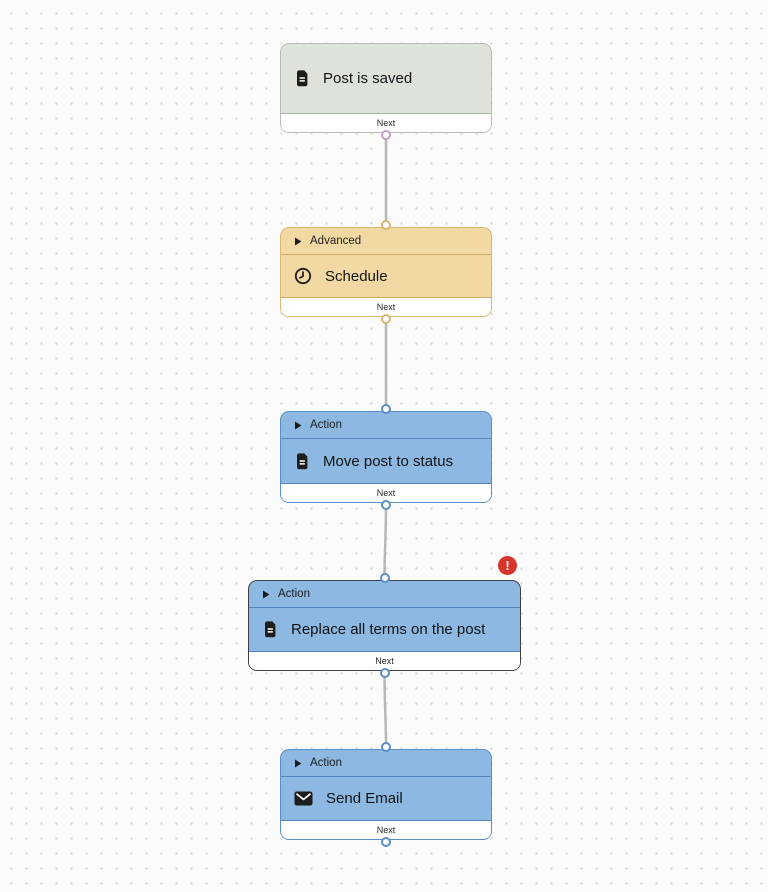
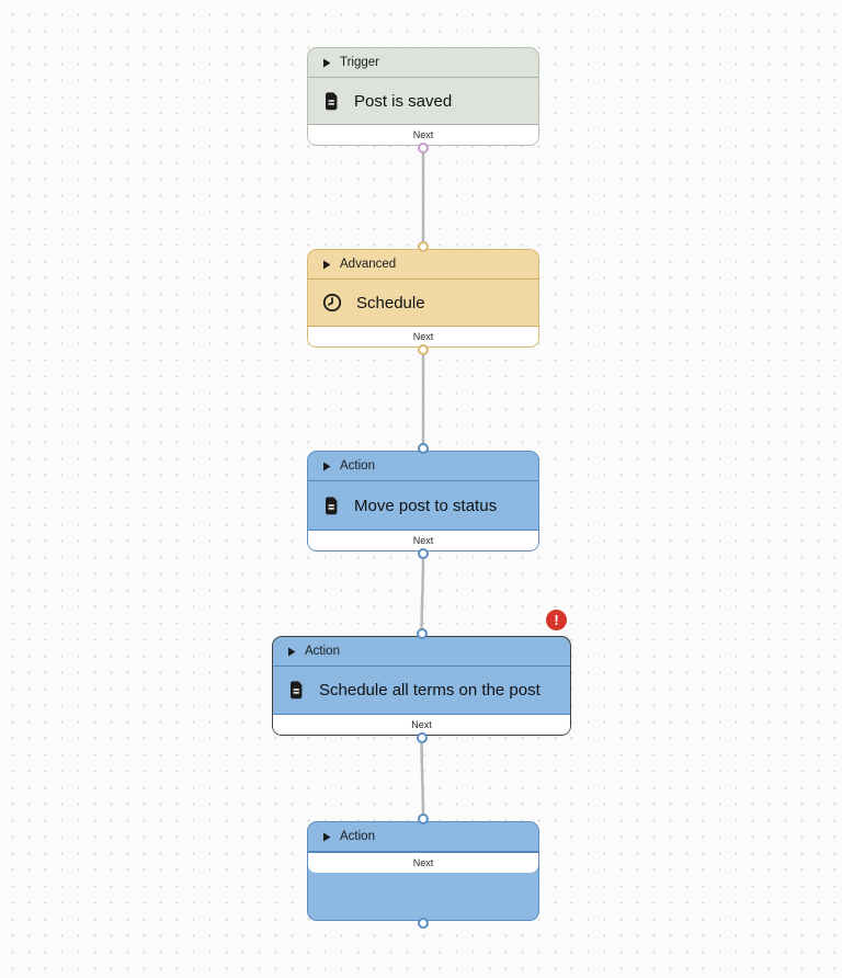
+ Trigger
  Post is saved
  Next
  Advanced
  Schedule
  Next
  Action
  Move post to status
  Next
  !
  Action
- Replace all terms on the post
+ Schedule all terms on the post
  Next
  Action
- Send Email
  Next
